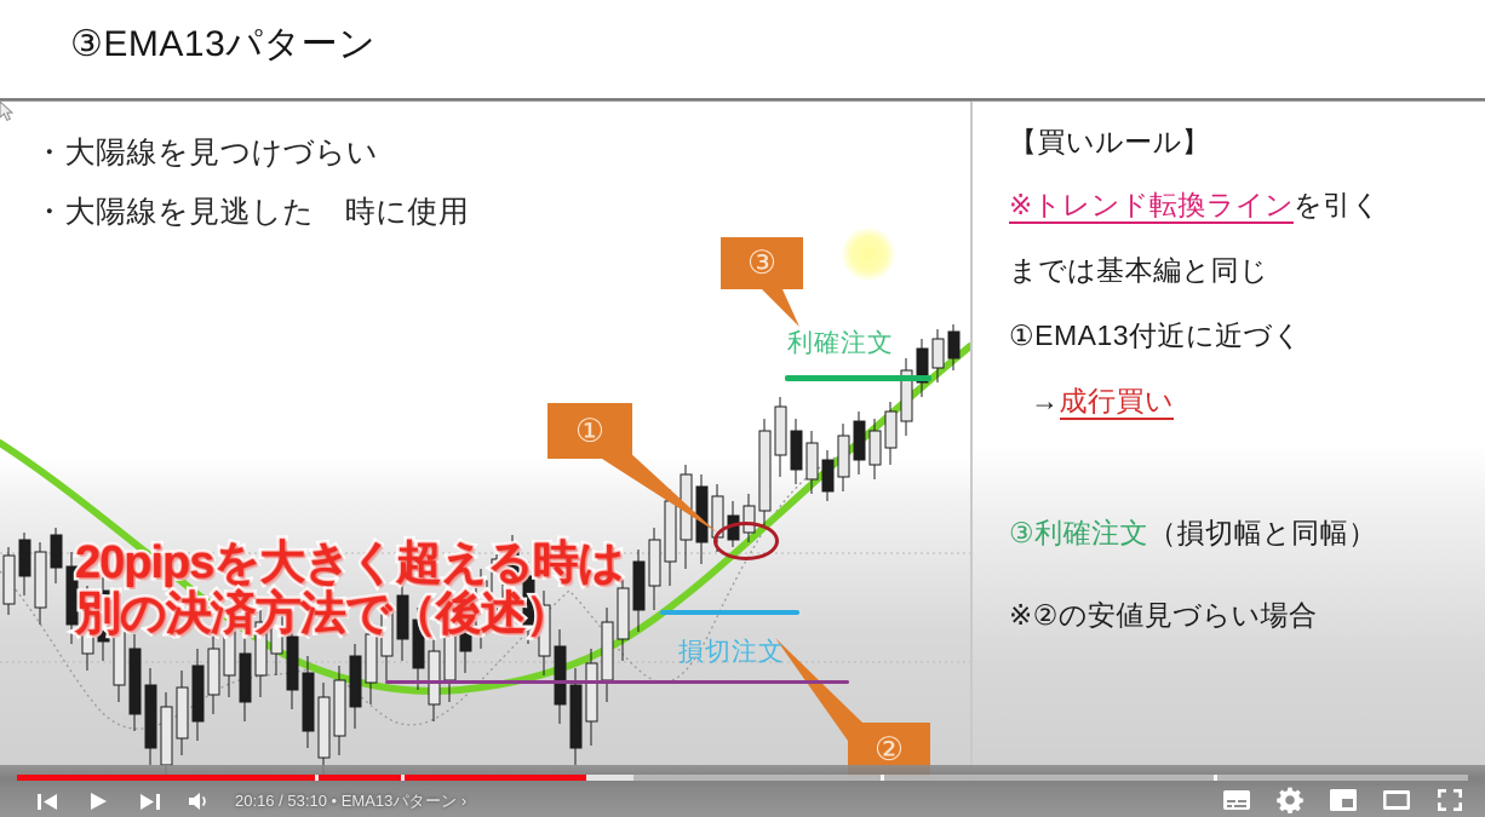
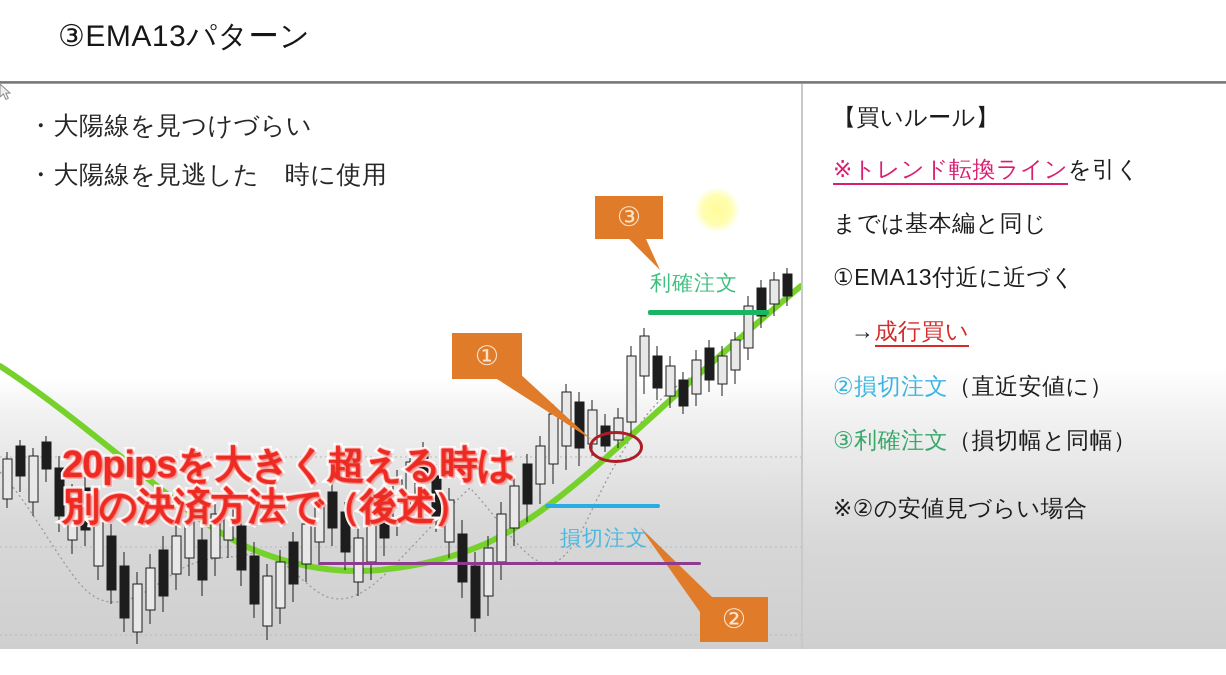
  ③EMA13パターン
  利確注文
  損切注文
  ③
  ①
  ②
  ・大陽線を見つけづらい
  ・大陽線を見逃した 時に使用
  20pipsを大きく超える時は
  別の決済方法で（後述）
  【買いルール】
  ※トレンド転換ラインを引く
  までは基本編と同じ
  ①EMA13付近に近づく
  →成行買い
+ ②損切注文（直近安値に）
  ③利確注文（損切幅と同幅）
  ※②の安値見づらい場合
- 20:16 / 53:10 • EMA13パターン ›
